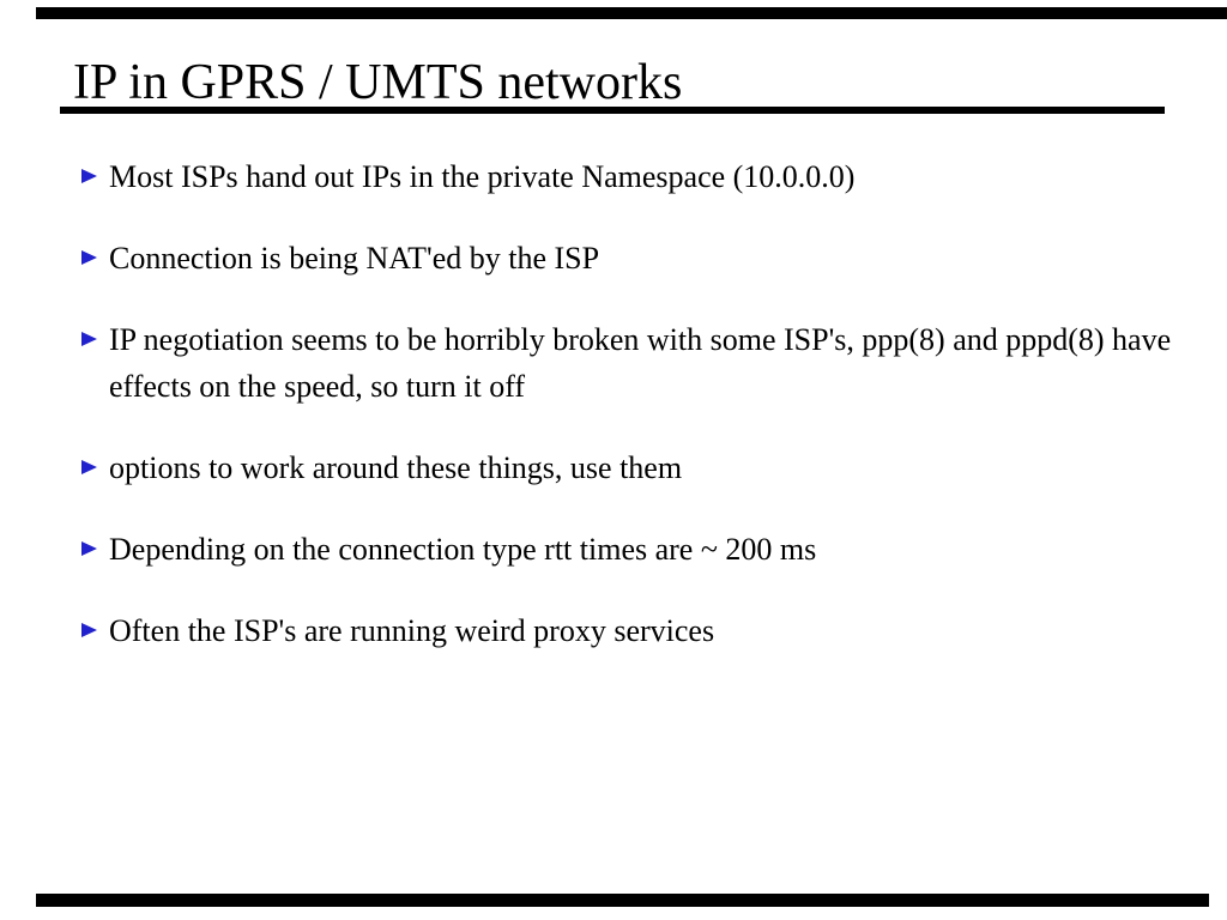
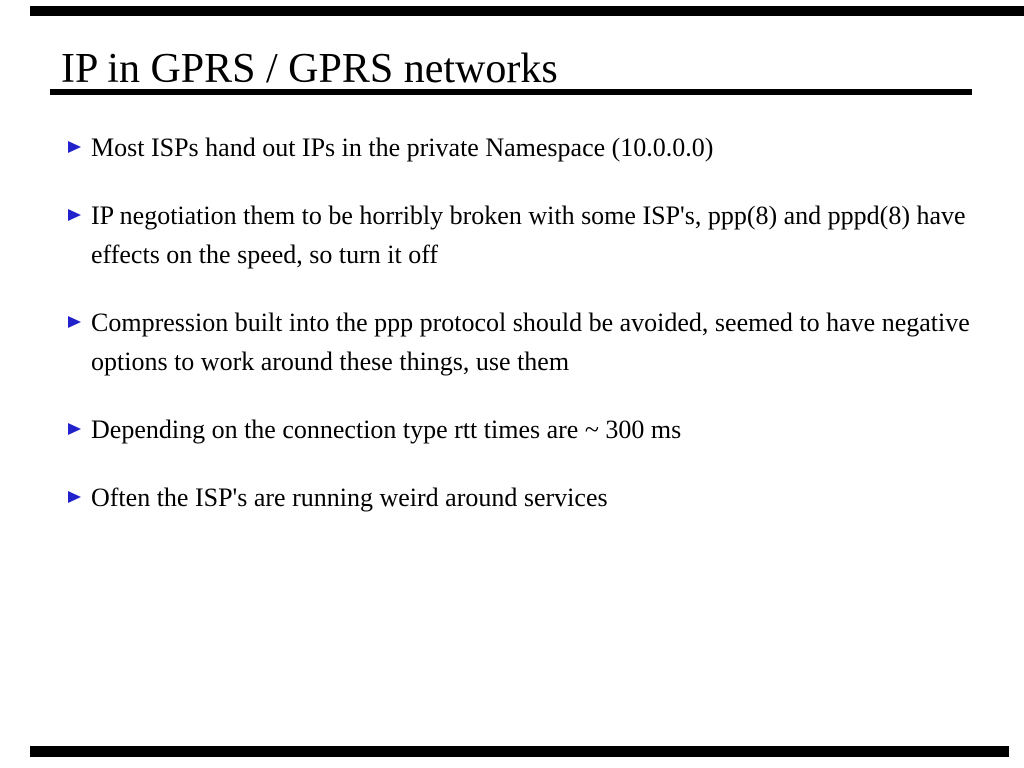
- IP in GPRS / UMTS networks
+ IP in GPRS / GPRS networks
  Most ISPs hand out IPs in the private Namespace (10.0.0.0)
- Connection is being NAT'ed by the ISP
- IP negotiation seems to be horribly broken with some ISP's, ppp(8) and pppd(8) have
+ IP negotiation them to be horribly broken with some ISP's, ppp(8) and pppd(8) have
  effects on the speed, so turn it off
+ Compression built into the ppp protocol should be avoided, seemed to have negative
  options to work around these things, use them
- Depending on the connection type rtt times are ~ 200 ms
+ Depending on the connection type rtt times are ~ 300 ms
- Often the ISP's are running weird proxy services
+ Often the ISP's are running weird around services
